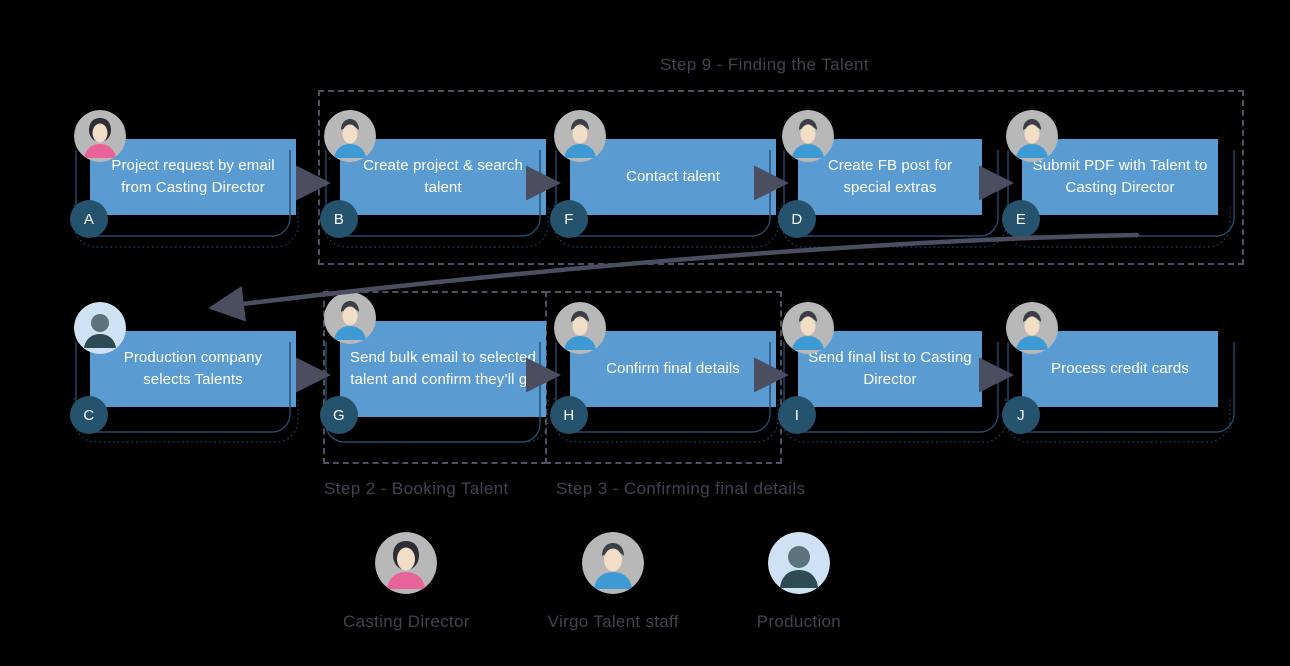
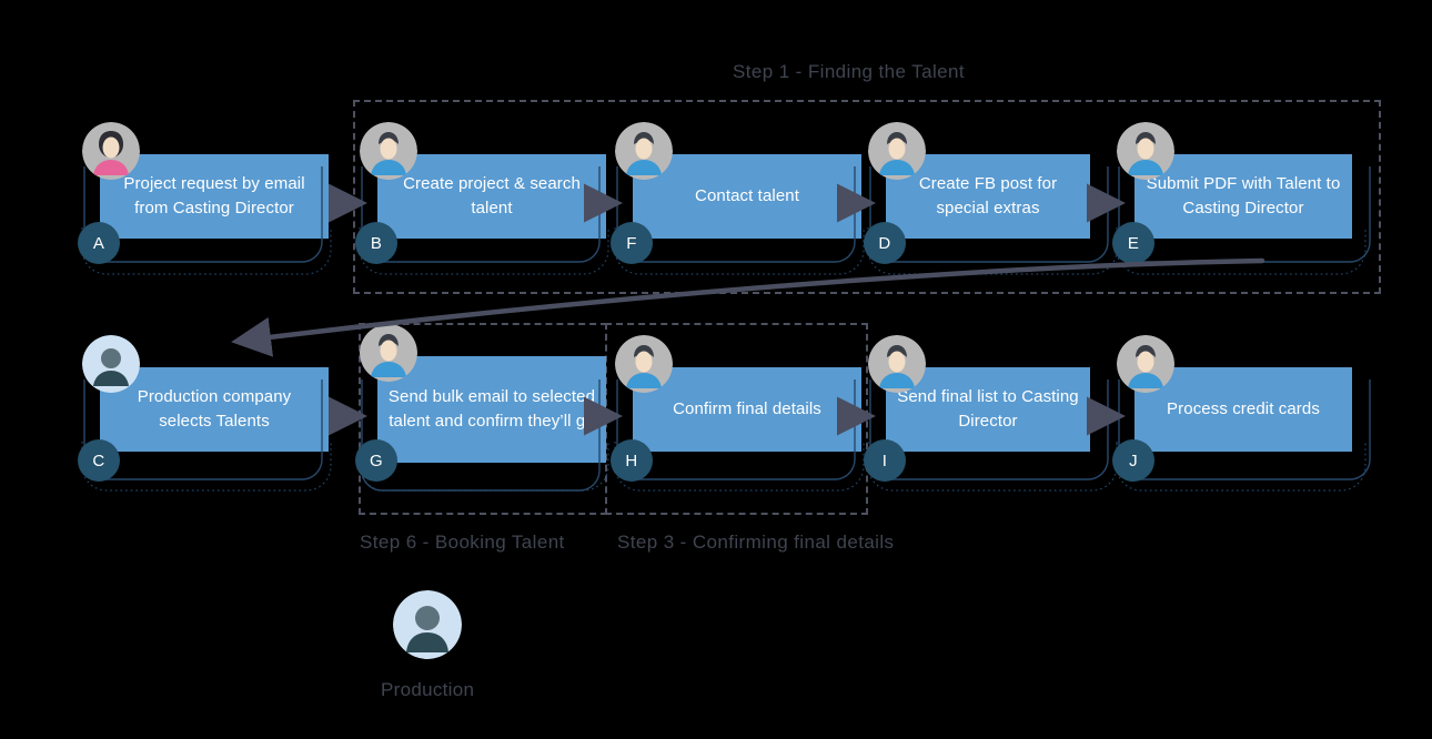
- Step 9 - Finding the Talent
+ Step 1 - Finding the Talent
- Step 2 - Booking Talent
+ Step 6 - Booking Talent
  Step 3 - Confirming final details
  Project request by email from Casting Director
  A
  Create project & search talent
  B
  Contact talent
  F
  Create FB post for special extras
  D
  Submit PDF with Talent to Casting Director
  E
  Production company selects Talents
  C
  Send bulk email to selected talent and confirm they’ll go
  G
  Confirm final details
  H
  Send final list to Casting Director
  I
  Process credit cards
  J
- Casting Director
- Virgo Talent staff
  Production
